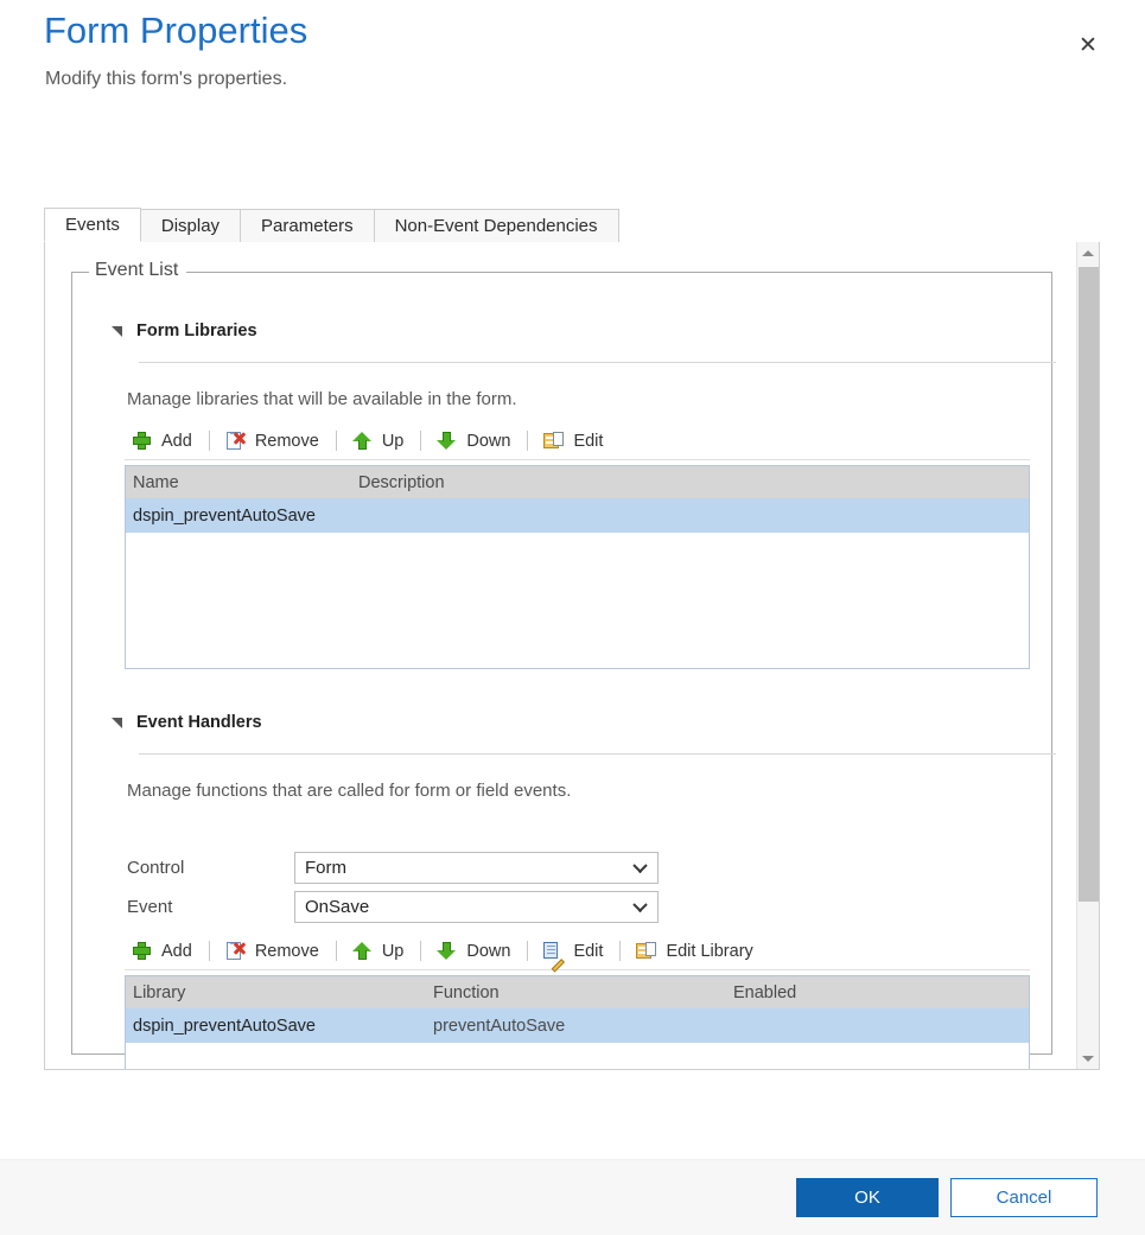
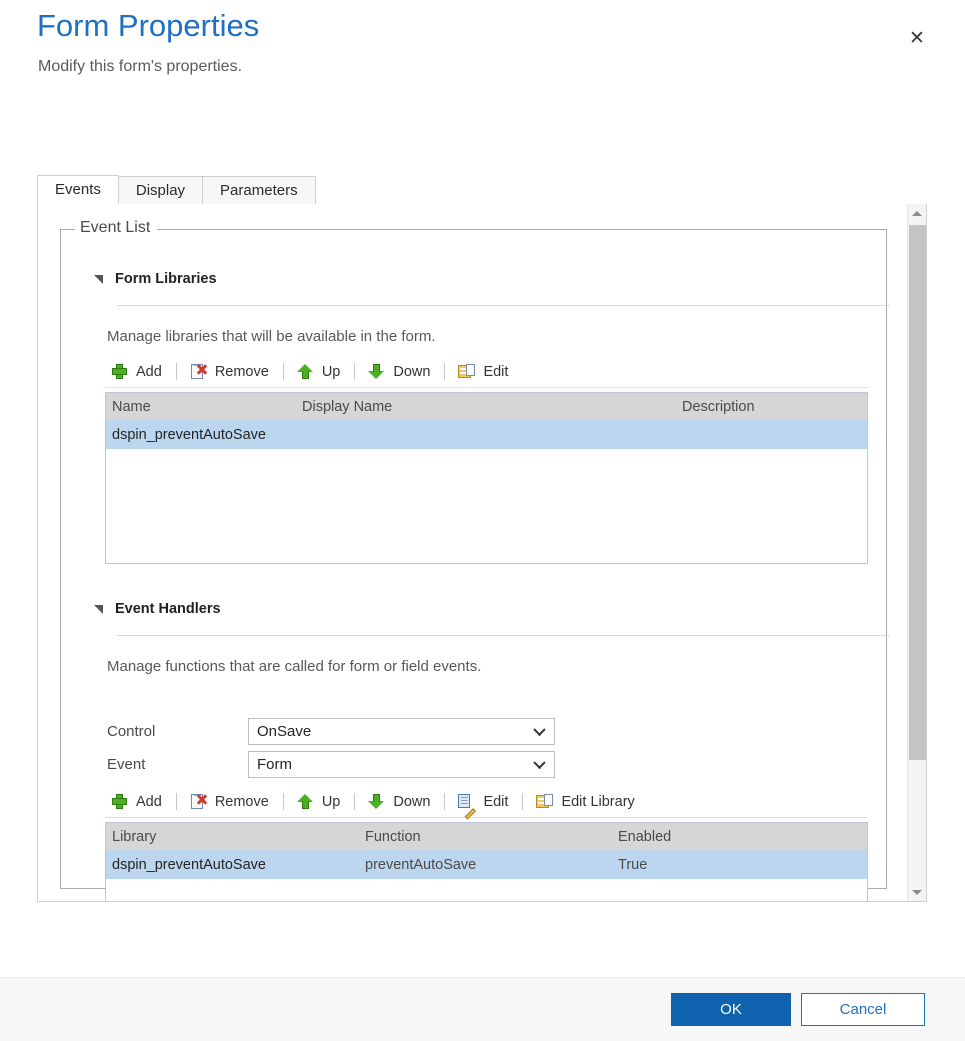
  Form Properties
  Modify this form's properties.
  ✕
  Events
  Display
  Parameters
- Non-Event Dependencies
  Event List
  Form Libraries
  Manage libraries that will be available in the form.
  Add
  Remove
  Up
  Down
  Edit
  Name
+ Display Name
  Description
  dspin_preventAutoSave
  Event Handlers
  Manage functions that are called for form or field events.
  Control
- Form
+ OnSave
  Event
- OnSave
+ Form
  Add
  Remove
  Up
  Down
  Edit
  Edit Library
  Library
  Function
  Enabled
  dspin_preventAutoSave
  preventAutoSave
+ True
  OK
  Cancel
